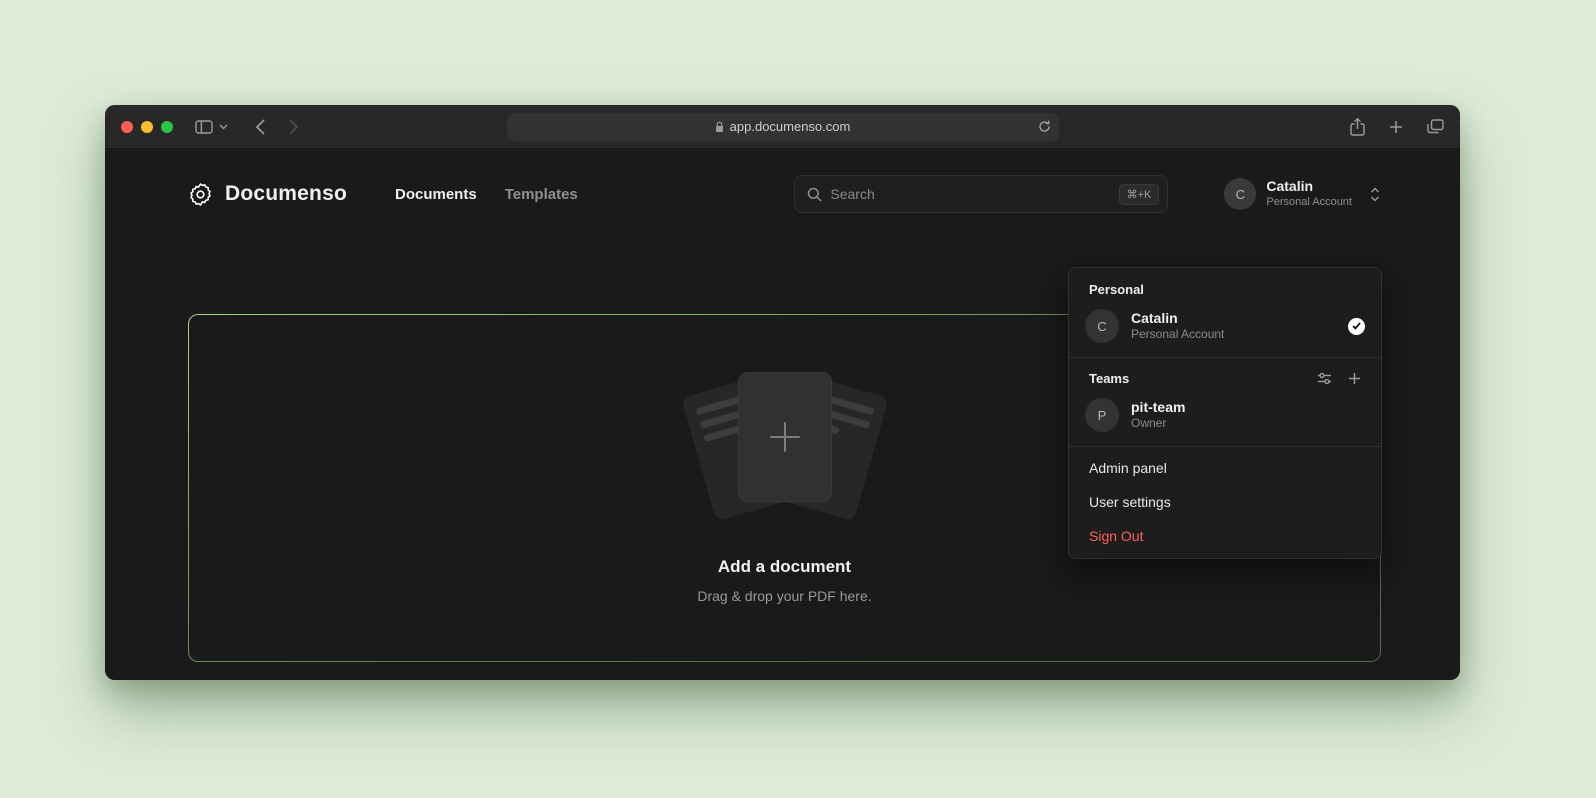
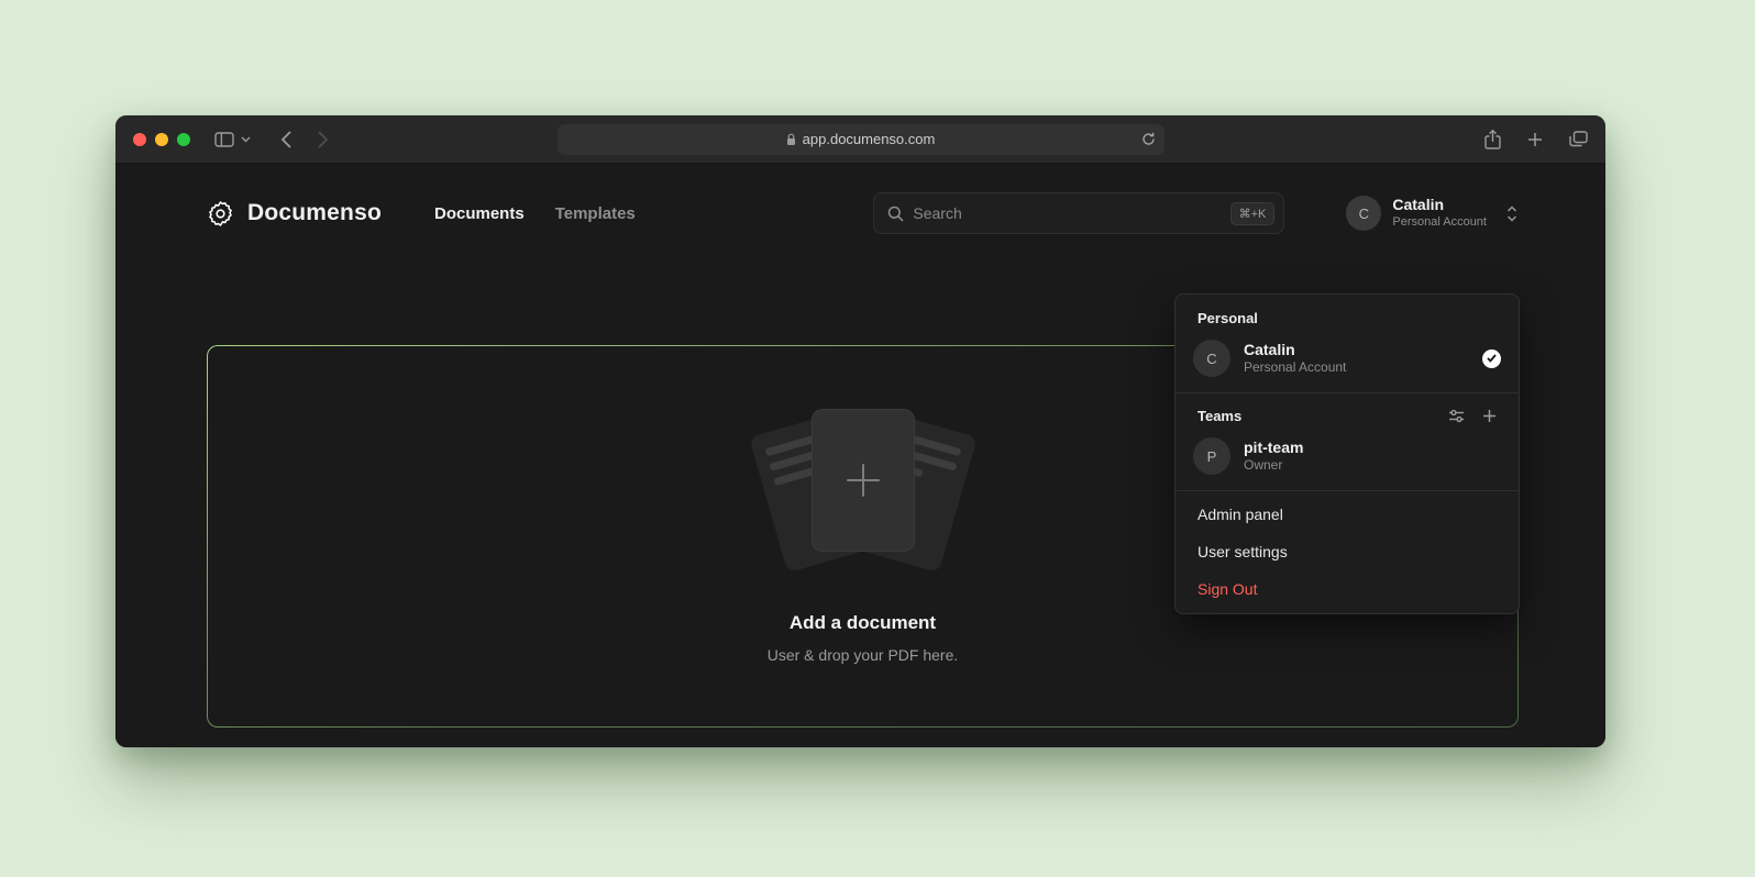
  app.documenso.com
  Documenso
  Documents
  Templates
  Search
  ⌘+K
  C
  Catalin
  Personal Account
  Add a document
- Drag & drop your PDF here.
+ User & drop your PDF here.
  Personal
  C
  Catalin
  Personal Account
  Teams
  P
  pit-team
  Owner
  Admin panel
  User settings
  Sign Out
